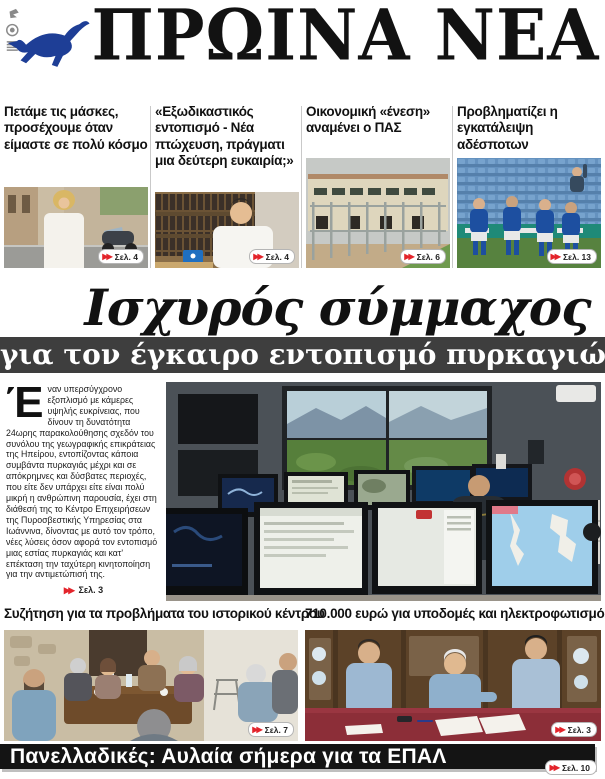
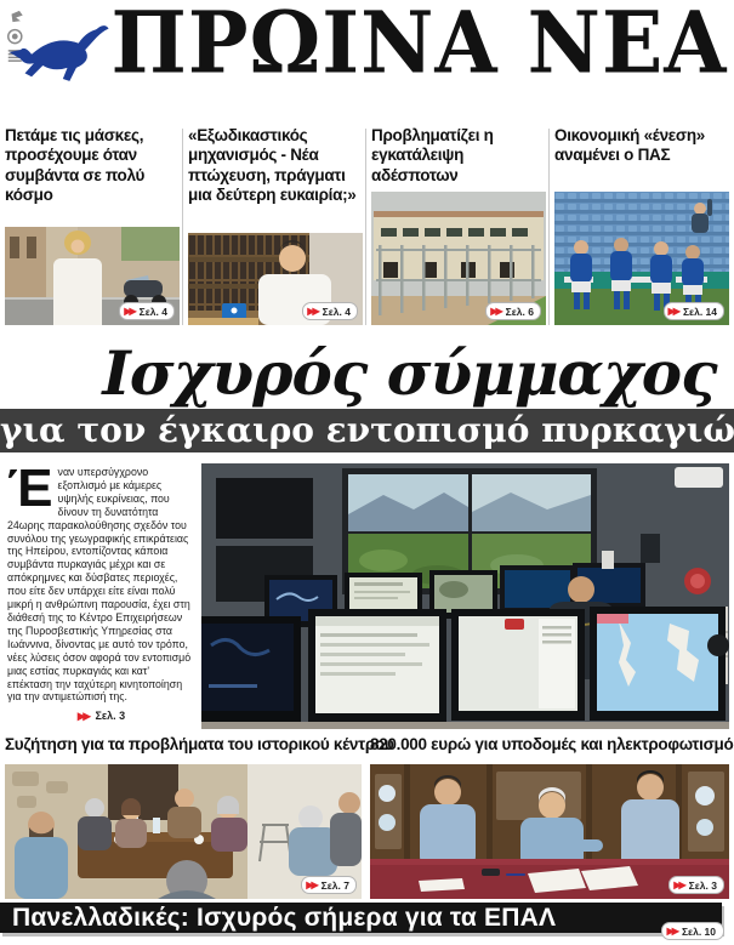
  ΠΡΩΙΝΑ ΝΕΑ
- Πετάμε τις μάσκες, προσέχουμε όταν είμαστε σε πολύ κόσμο
+ Πετάμε τις μάσκες, προσέχουμε όταν συμβάντα σε πολύ κόσμο
  ▶▶
  Σελ. 4
- «Εξωδικαστικός εντοπισμό - Νέα πτώχευση, πράγματι μια δεύτερη ευκαιρία;»
+ «Εξωδικαστικός μηχανισμός - Νέα πτώχευση, πράγματι μια δεύτερη ευκαιρία;»
  ▶▶
  Σελ. 4
- Οικονομική «ένεση» αναμένει ο ΠΑΣ
+ Προβληματίζει η εγκατάλειψη αδέσποτων
  ▶▶
  Σελ. 6
- Προβληματίζει η εγκατάλειψη αδέσποτων
+ Οικονομική «ένεση» αναμένει ο ΠΑΣ
  ▶▶
- Σελ. 13
+ Σελ. 14
  Ισχυρός σύμμαχος
  για τον έγκαιρο εντοπισμό πυρκαγιώ
  Έ
  ναν υπερσύγχρονο εξοπλισμό με κάμερες υψηλής ευκρίνειας, που δίνουν τη δυνατότητα 24ωρης παρακολούθησης σχεδόν του συνόλου της γεωγραφικής επικράτειας της Ηπείρου, εντοπίζοντας κάποια συμβάντα πυρκαγιάς μέχρι και σε απόκρημνες και δύσβατες περιοχές, που είτε δεν υπάρχει είτε είναι πολύ μικρή η ανθρώπινη παρουσία, έχει στη διάθεσή της το Κέντρο Επιχειρήσεων της Πυροσβεστικής Υπηρεσίας στα Ιωάννινα, δίνοντας με αυτό τον τρόπο, νέες λύσεις όσον αφορά τον εντοπισμό μιας εστίας πυρκαγιάς και κατ' επέκταση την ταχύτερη κινητοποίηση για την αντιμετώπισή της.
  ▶▶ Σελ. 3
  Συζήτηση για τα προβλήματα του ιστορικού κέντ
- 710.000 ευρώ για υποδομές και ηλεκτροφωτισμό
+ 820.000 ευρώ για υποδομές και ηλεκτροφωτισμό
  ▶▶
  Σελ. 7
  ▶▶
  Σελ. 3
- Πανελλαδικές: Αυλαία σήμερα για τα ΕΠΑΛ
+ Πανελλαδικές: Ισχυρός σήμερα για τα ΕΠΑΛ
  ▶▶
  Σελ. 10
